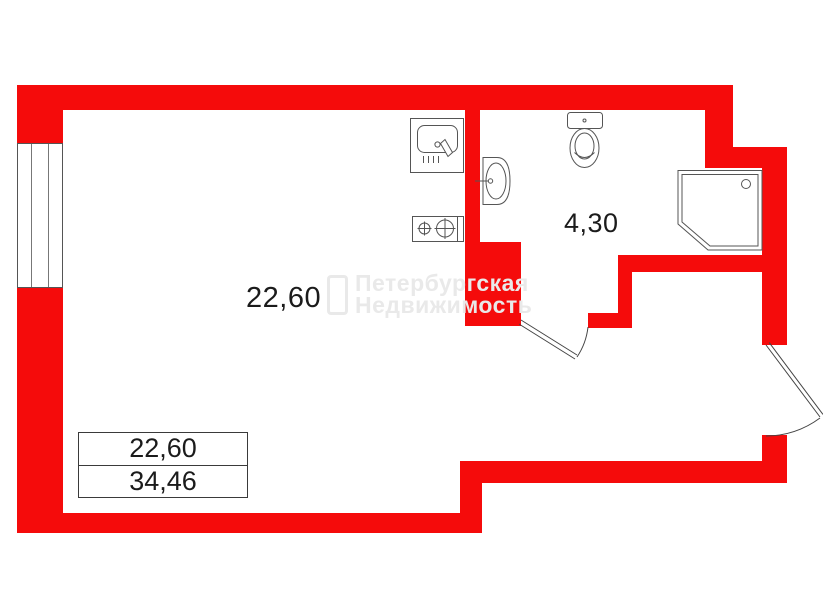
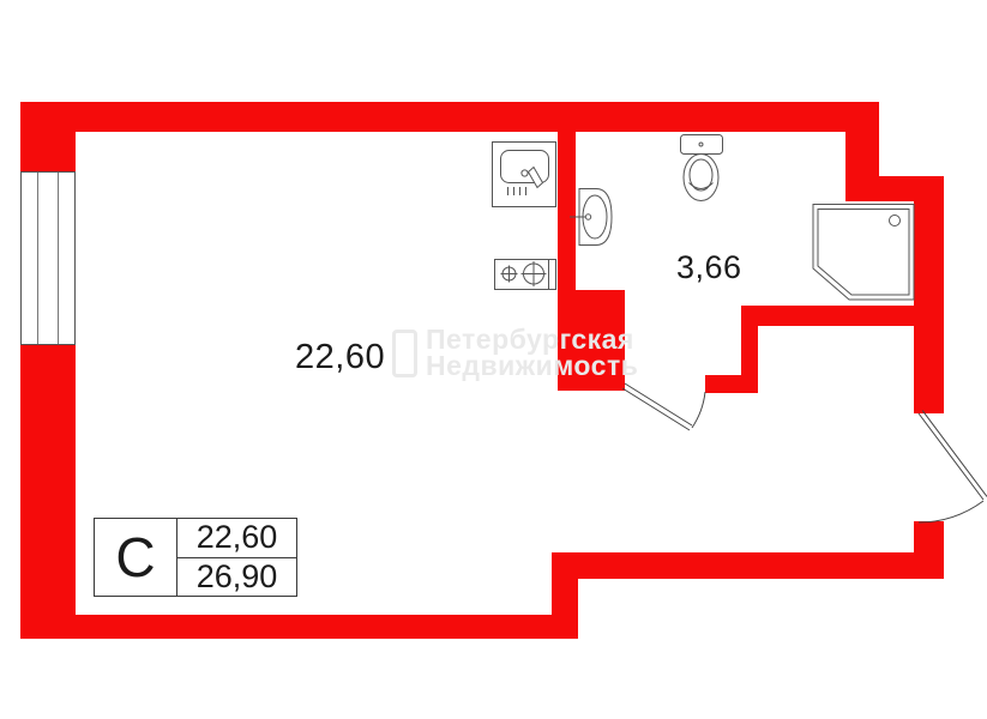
  22,60
- 4,30
+ 3,66
+ С
  22,60
- 34,46
+ 26,90
  Петербургская
  Недвижимость
